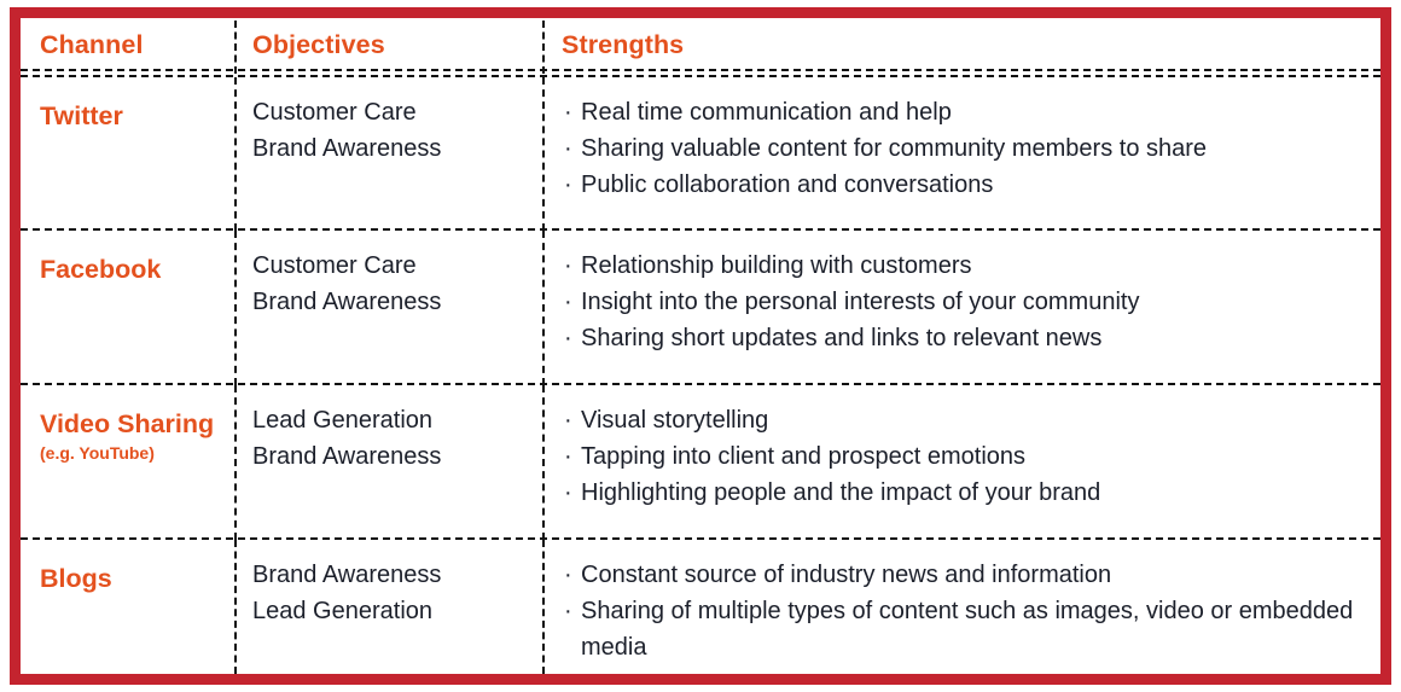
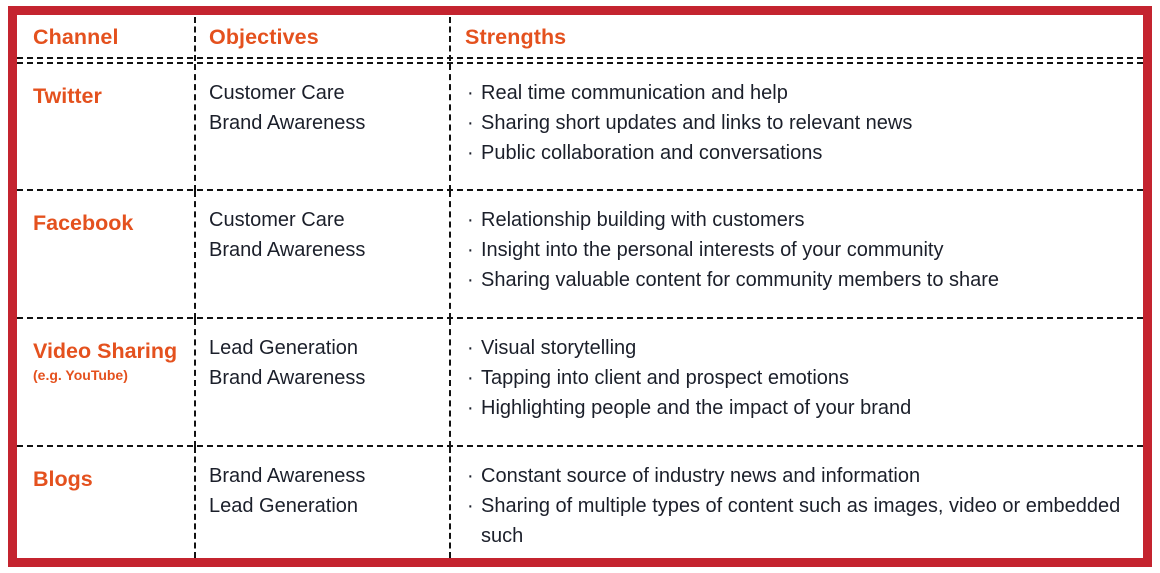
  Channel
  Objectives
  Strengths
  Twitter
  Customer Care
  Brand Awareness
  ·
  Real time communication and help
  ·
- Sharing valuable content for community members to share
+ Sharing short updates and links to relevant news
  ·
  Public collaboration and conversations
  Facebook
  Customer Care
  Brand Awareness
  ·
  Relationship building with customers
  ·
  Insight into the personal interests of your community
  ·
- Sharing short updates and links to relevant news
+ Sharing valuable content for community members to share
  Video Sharing
  (e.g. YouTube)
  Lead Generation
  Brand Awareness
  ·
  Visual storytelling
  ·
  Tapping into client and prospect emotions
  ·
  Highlighting people and the impact of your brand
  Blogs
  Brand Awareness
  Lead Generation
  ·
  Constant source of industry news and information
  ·
- Sharing of multiple types of content such as images, video or embedded media
+ Sharing of multiple types of content such as images, video or embedded such
